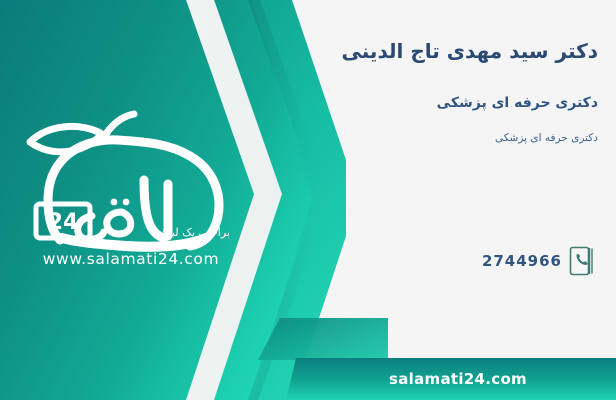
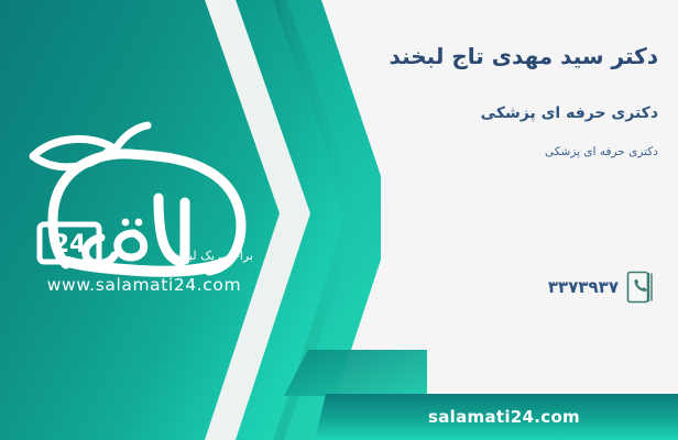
  24
  براحتی یک لبخند
  www.salamati24.com
- دکتر سید مهدی تاج الدینی
+ دکتر سید مهدی تاج لبخند
  دکتری حرفه ای پزشکی
  دکتری حرفه ای پزشکی
- 2744966
+ ۳۳۷۳۹۳۷
  salamati24.com
